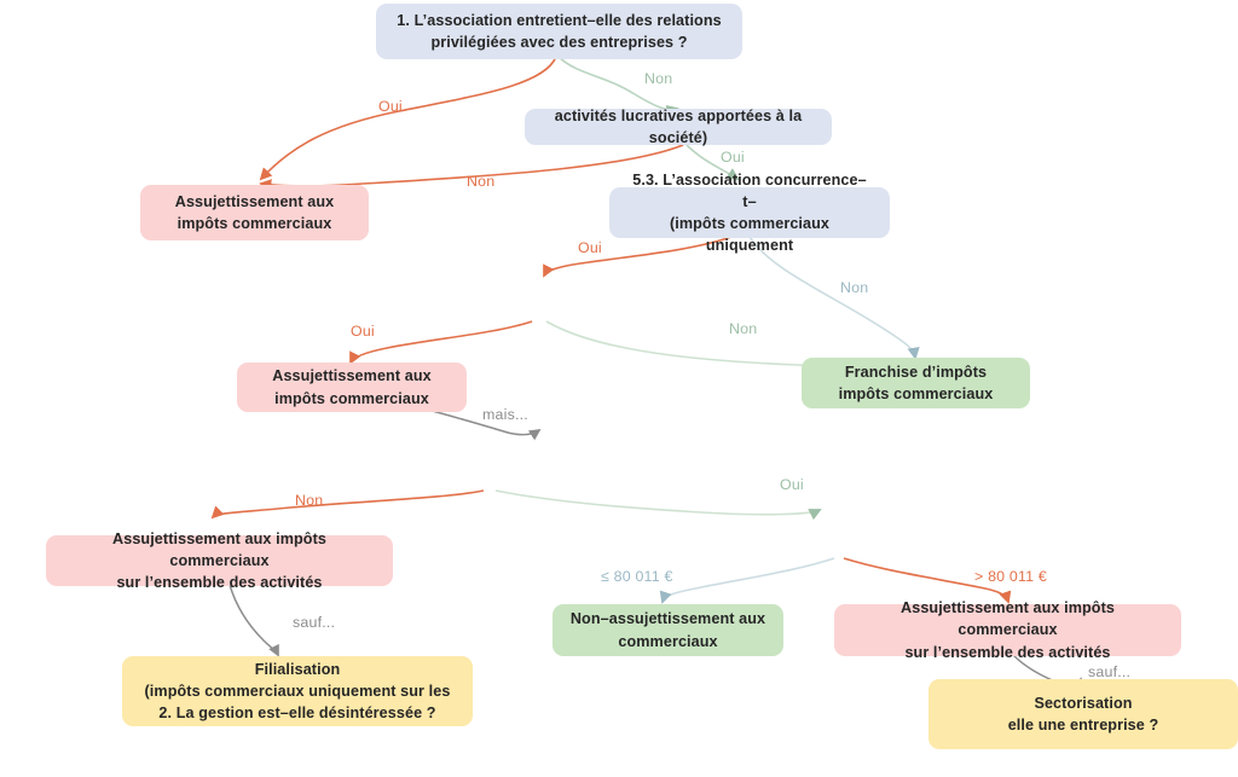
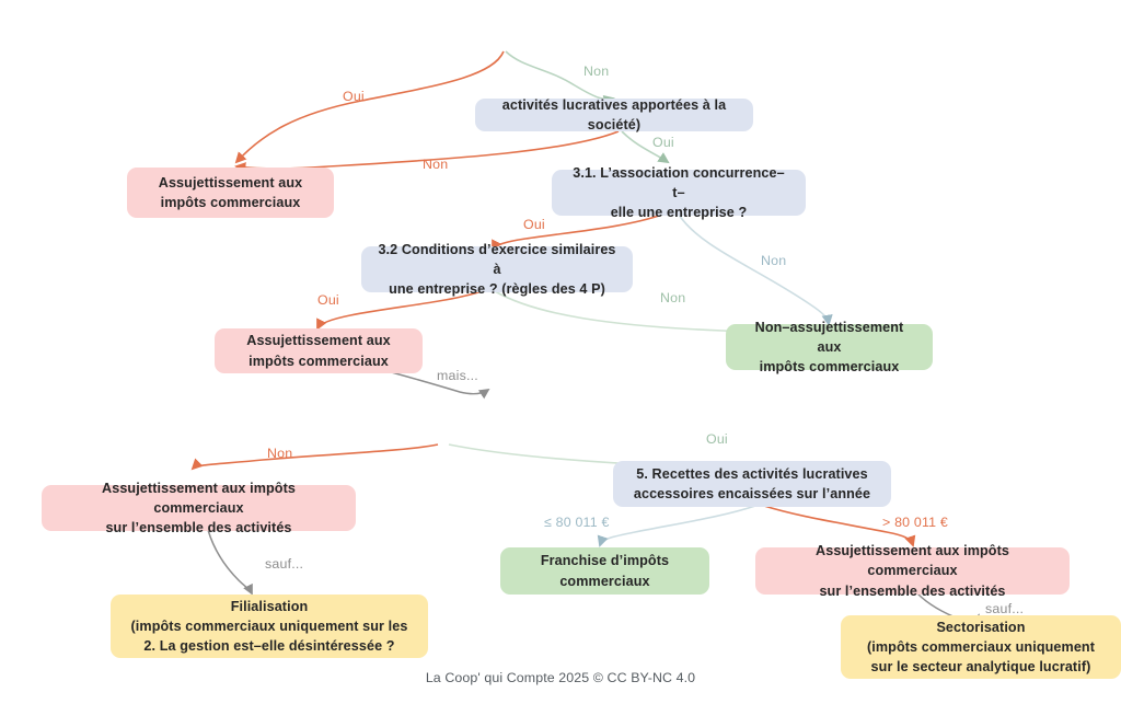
- 1. L’association entretient–elle des relations
- privilégiées avec des entreprises ?
  activités lucratives apportées à la société)
- 5.3. L’association concurrence–t–
+ 3.1. L’association concurrence–t–
- (impôts commerciaux uniquement
+ elle une entreprise ?
+ 3.2 Conditions d’exercice similaires à
+ une entreprise ? (règles des 4 P)
+ 5. Recettes des activités lucratives
+ accessoires encaissées sur l’année
  Assujettissement aux
  impôts commerciaux
  Assujettissement aux
  impôts commerciaux
- Franchise d’impôts
+ Non–assujettissement aux
  impôts commerciaux
  Assujettissement aux impôts commerciaux
  sur l’ensemble des activités
- Non–assujettissement aux
+ Franchise d’impôts
  commerciaux
  Assujettissement aux impôts commerciaux
  sur l’ensemble des activités
  Filialisation
  (impôts commerciaux uniquement sur les
  2. La gestion est–elle désintéressée ?
  Sectorisation
- elle une entreprise ?
+ (impôts commerciaux uniquement
+ sur le secteur analytique lucratif)
  Oui
  Non
  Non
  Oui
  Oui
  Non
  Oui
  Non
  mais...
  Non
  Oui
  ≤ 80 011 €
  > 80 011 €
  sauf...
  sauf...
+ La Coop' qui Compte 2025 © CC BY-NC 4.0
